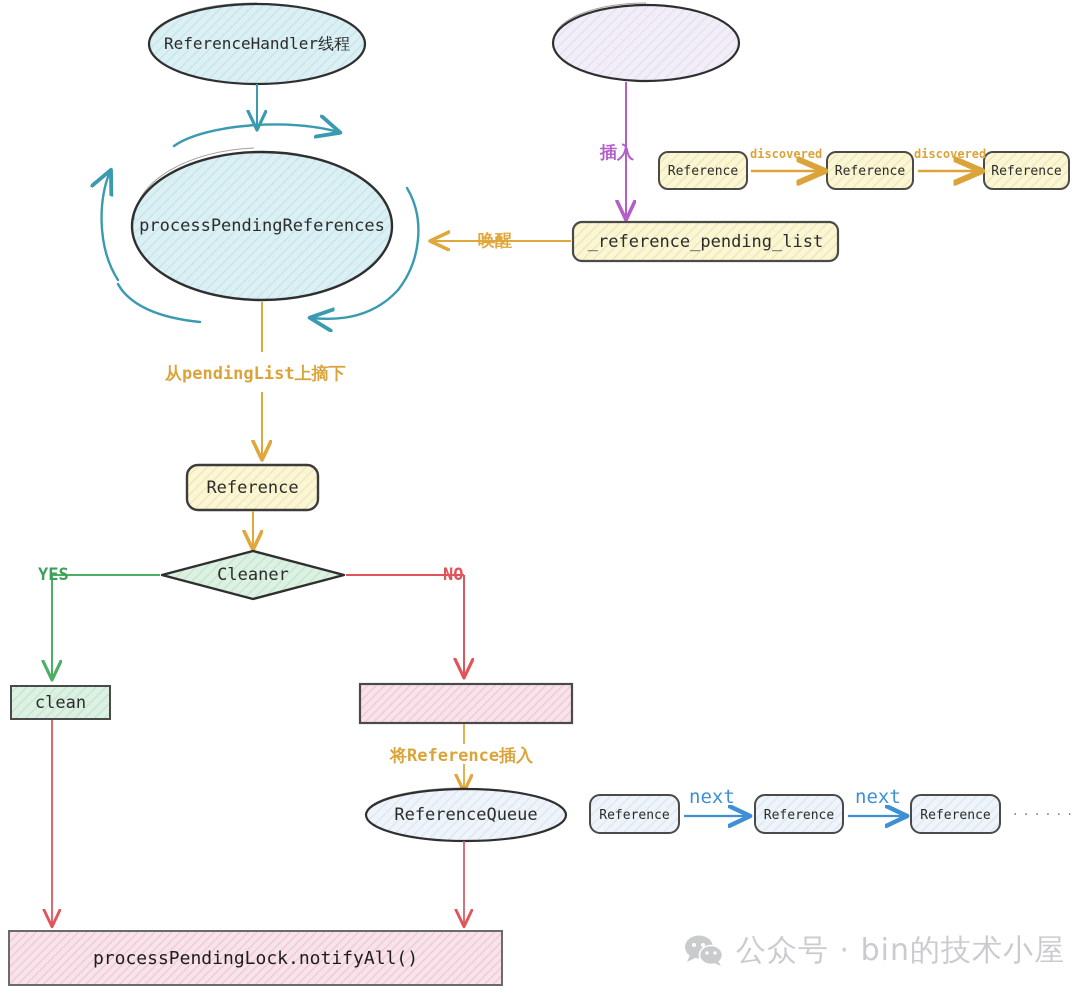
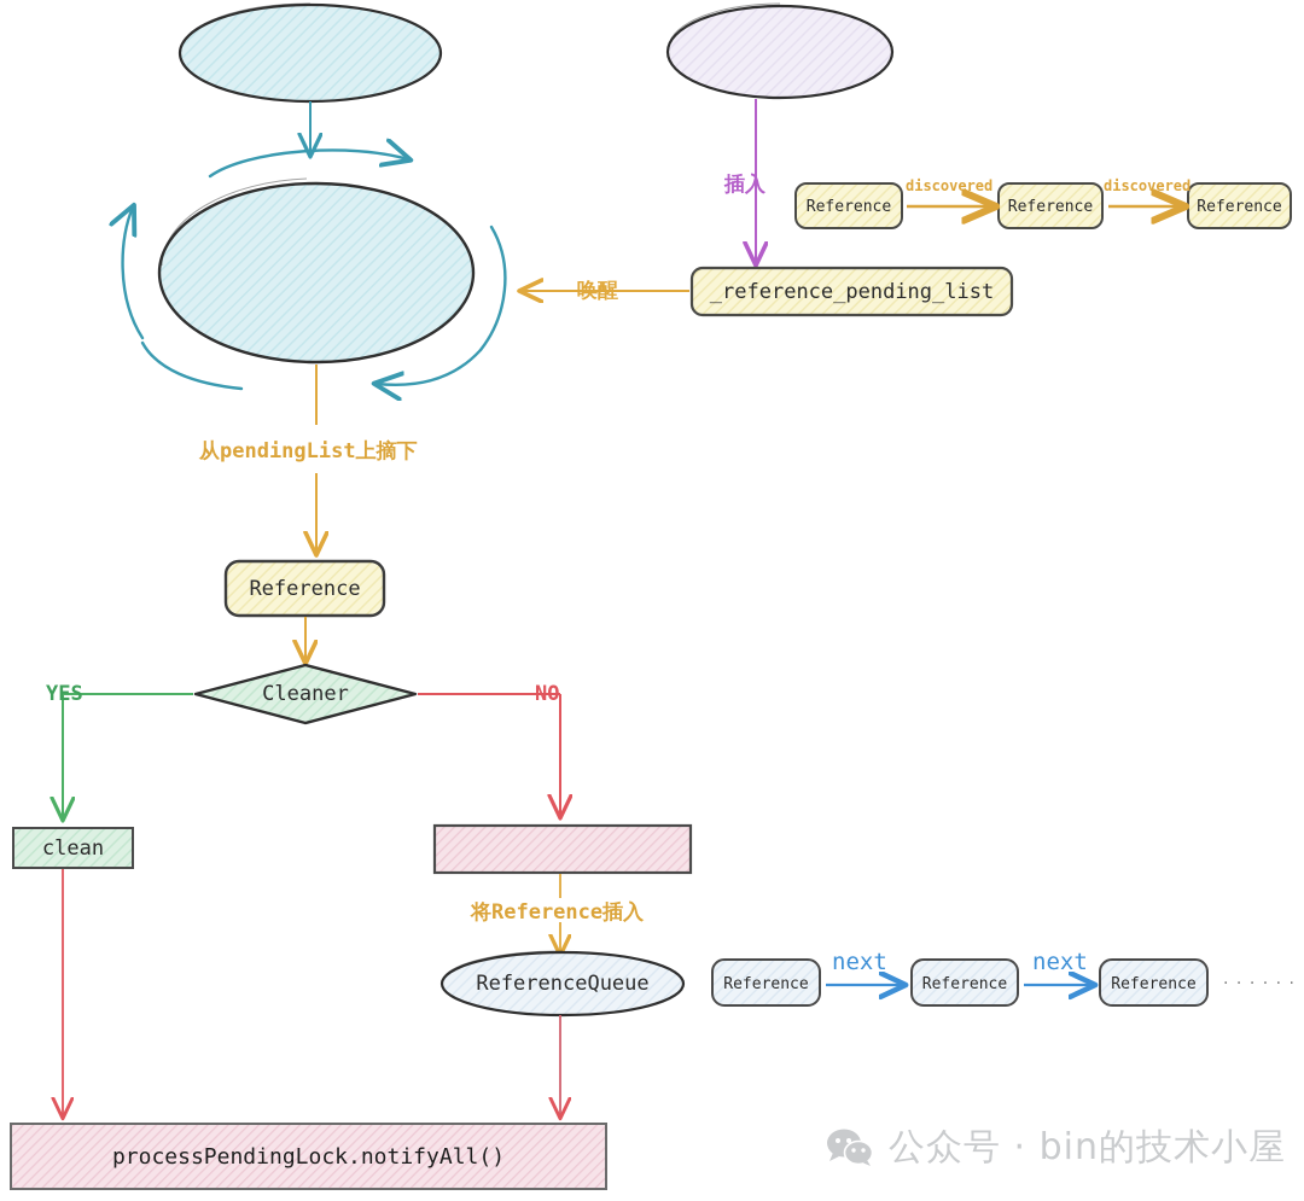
- ReferenceHandler线程
- processPendingReferences
  _reference_pending_list
  Reference
  Reference
  Reference
  Reference
  Cleaner
  clean
  ReferenceQueue
  Reference
  Reference
  Reference
  · · · · · ·
  processPendingLock.notifyAll()
  插入
  唤醒
  从pendingList上摘下
  discovered
  discovered
  YES
  NO
  将Reference插入
  next
  next
  公众号 · bin的技术小屋
